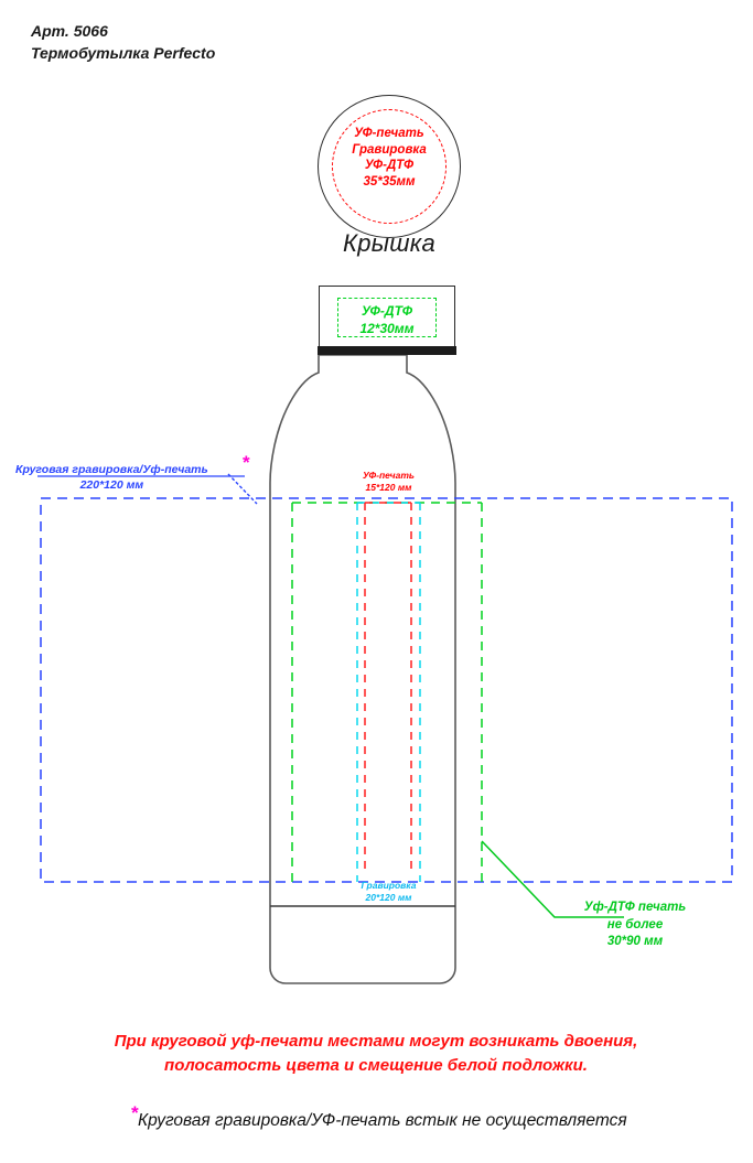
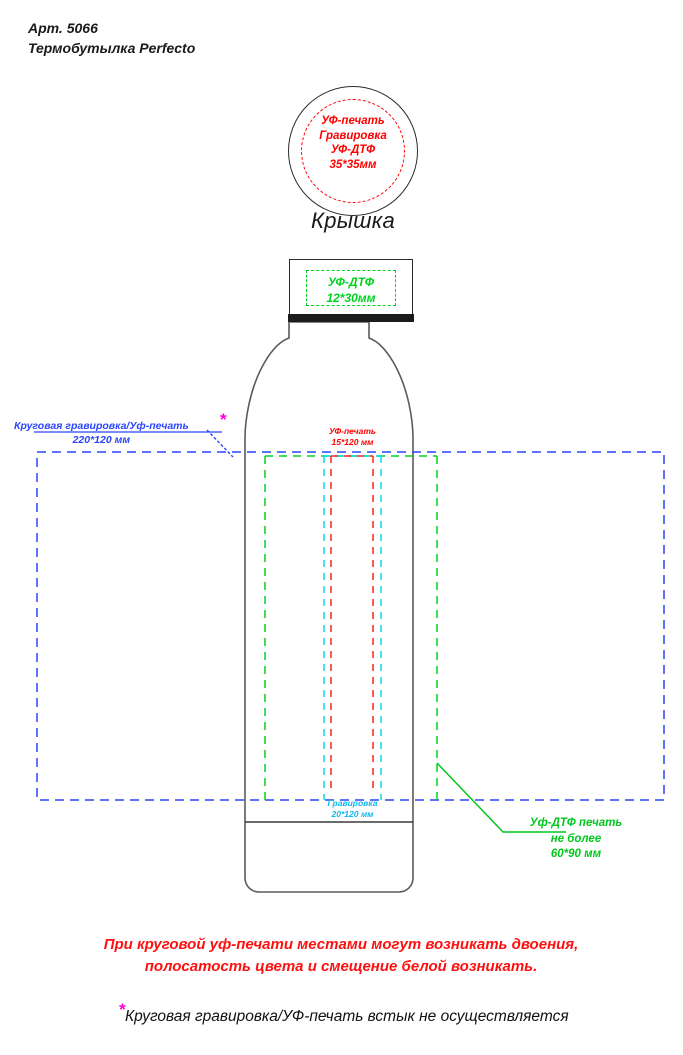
  Арт. 5066
  Термобутылка Perfecto
  УФ-печать
  Гравировка
  УФ-ДТФ
  35*35мм
  Крышка
  УФ-ДТФ
  12*30мм
  Круговая гравировка/Уф-печать
  220*120 мм
  *
  УФ-печать
  15*120 мм
  Гравировка
  20*120 мм
  Уф-ДТФ печать
  не более
- 30*90 мм
+ 60*90 мм
  При круговой уф-печати местами могут возникать двоения,
- полосатость цвета и смещение белой подложки.
+ полосатость цвета и смещение белой возникать.
  *Круговая гравировка/УФ-печать встык не осуществляется
